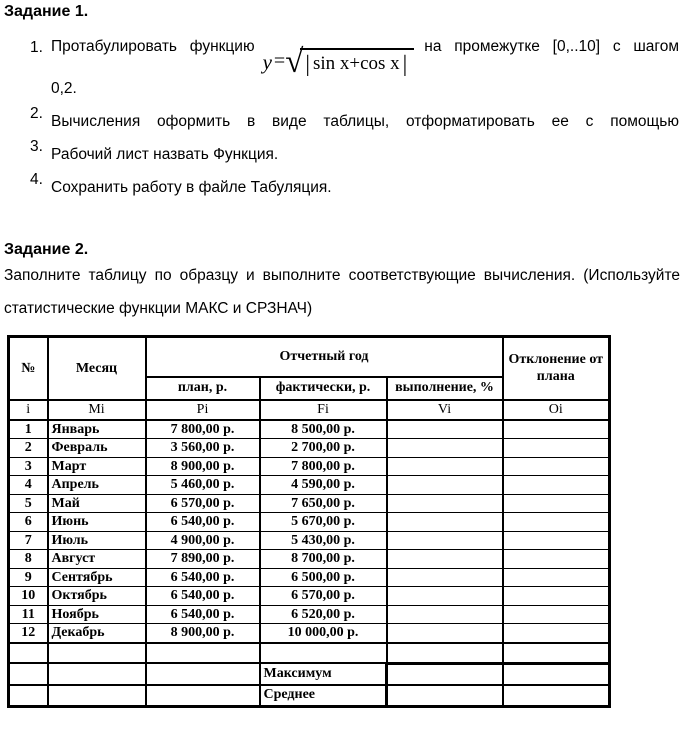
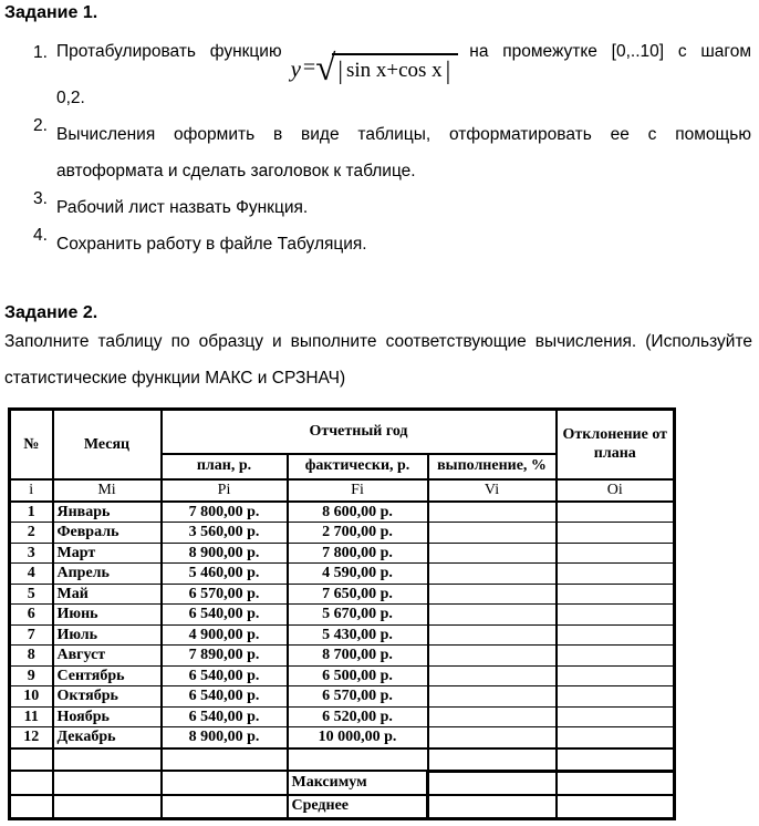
  Задание 1.
  1.
  Протабулировать функцию
  y
  =
  √
  | sin x+cos x |
  на промежутке [0,..10] с шагом
  0,2.
  2.
  Вычисления оформить в виде таблицы, отформатировать ее с помощью
+ автоформата и сделать заголовок к таблице.
  3.
  Рабочий лист назвать Функция.
  4.
  Сохранить работу в файле Табуляция.
  Задание 2.
  Заполните таблицу по образцу и выполните соответствующие вычисления. (Используйте
  статистические функции МАКС и СРЗНАЧ)
  №	Месяц	Отчетный год	Отклонение от плана
  план, р.	фактически, р.	выполнение, %
  i	Mi	Pi	Fi	Vi	Oi
- 1	Январь	7 800,00 р.	8 500,00 р.
+ 1	Январь	7 800,00 р.	8 600,00 р.
  2	Февраль	3 560,00 р.	2 700,00 р.
  3	Март	8 900,00 р.	7 800,00 р.
  4	Апрель	5 460,00 р.	4 590,00 р.
  5	Май	6 570,00 р.	7 650,00 р.
  6	Июнь	6 540,00 р.	5 670,00 р.
  7	Июль	4 900,00 р.	5 430,00 р.
  8	Август	7 890,00 р.	8 700,00 р.
  9	Сентябрь	6 540,00 р.	6 500,00 р.
  10	Октябрь	6 540,00 р.	6 570,00 р.
  11	Ноябрь	6 540,00 р.	6 520,00 р.
  12	Декабрь	8 900,00 р.	10 000,00 р.
  			Максимум
  			Среднее
